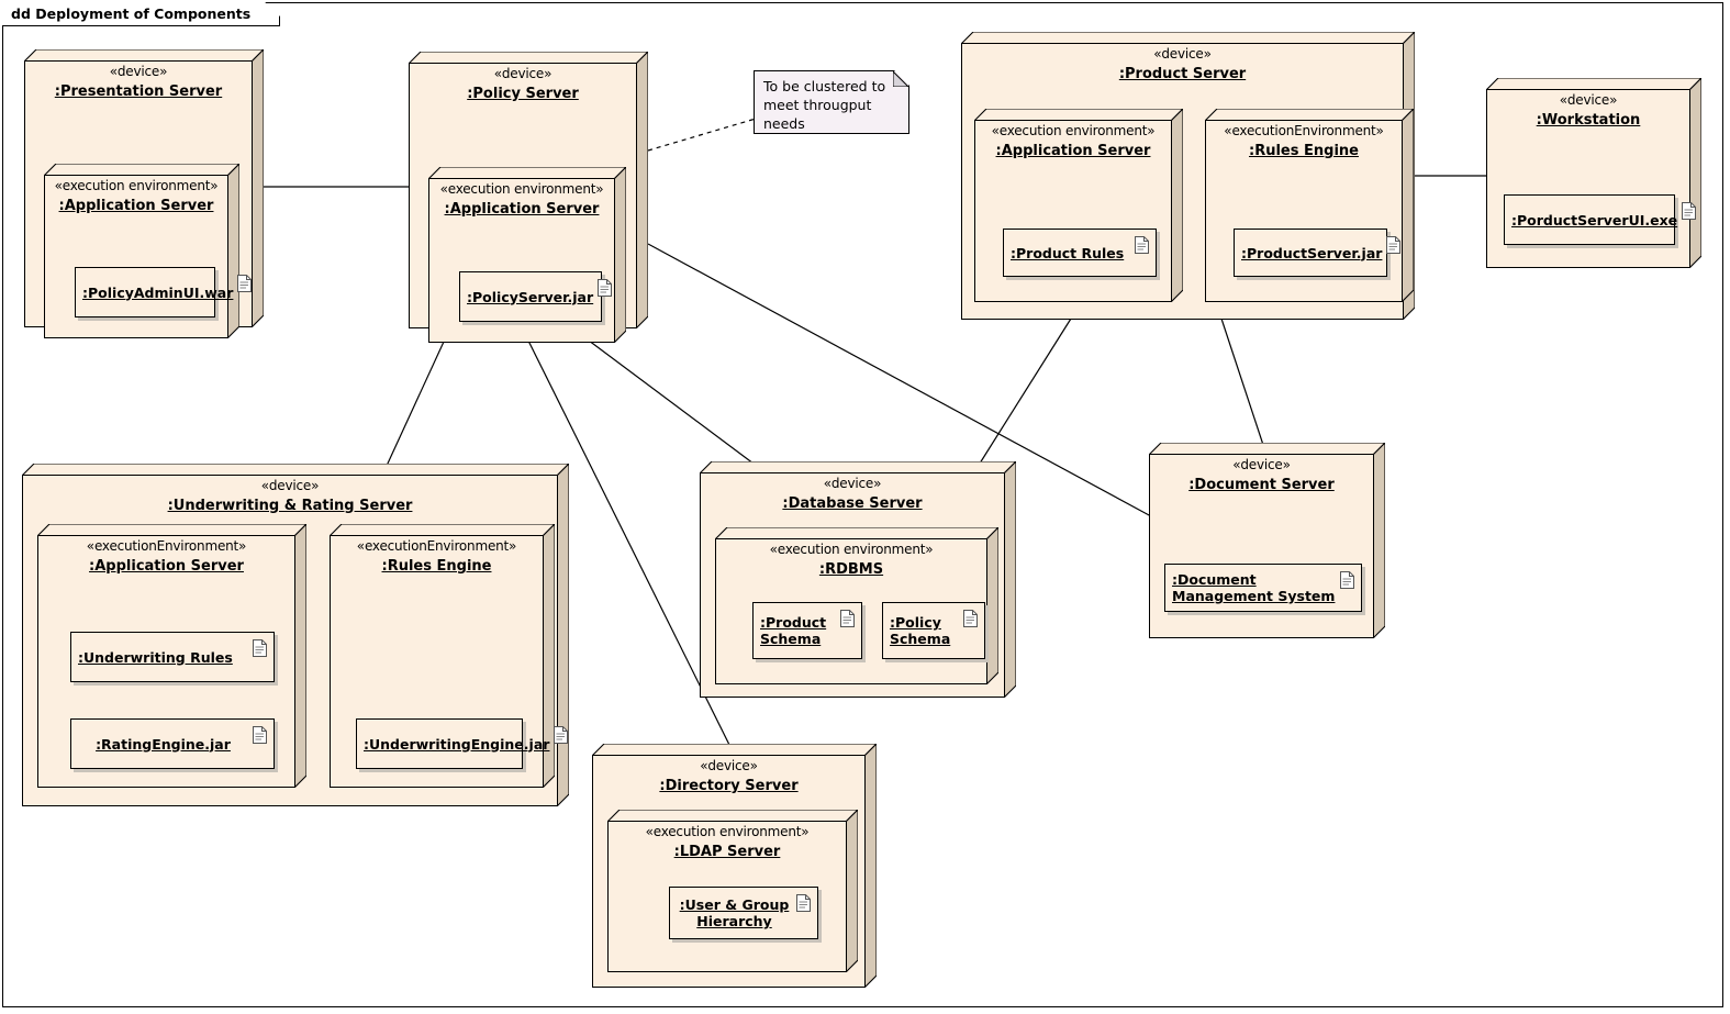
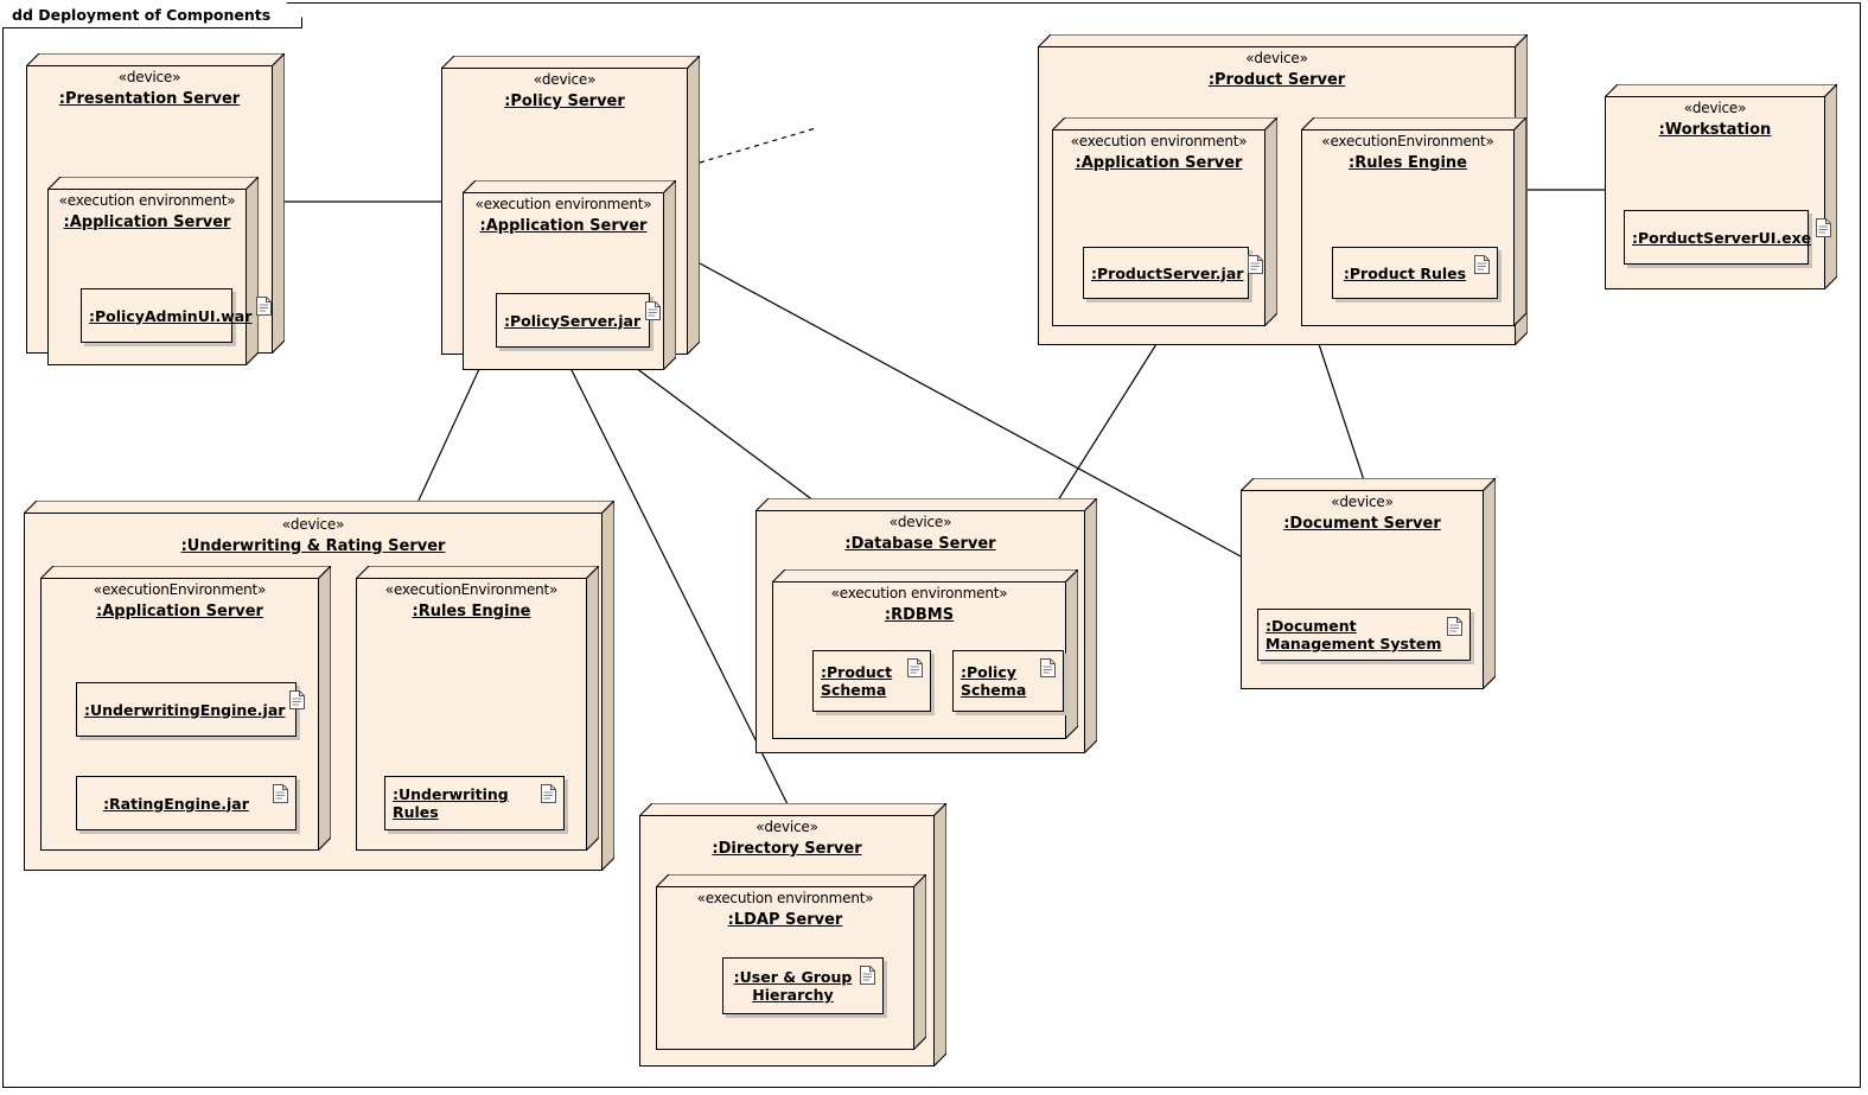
  dd Deployment of Components
  «device»
  :Presentation Server
  «execution environment»
  :Application Server
  :PolicyAdminUI.war
  «device»
  :Policy Server
  «execution environment»
  :Application Server
  :PolicyServer.jar
- To be clustered to meet througput needs
  «device»
  :Product Server
  «execution environment»
  :Application Server
- :Product Rules
+ :ProductServer.jar
  «executionEnvironment»
  :Rules Engine
- :ProductServer.jar
+ :Product Rules
  «device»
  :Workstation
  :PorductServerUI.exe
  «device»
  :Underwriting & Rating Server
  «executionEnvironment»
  :Application Server
- :Underwriting Rules
+ :UnderwritingEngine.jar
  :RatingEngine.jar
  «executionEnvironment»
  :Rules Engine
- :UnderwritingEngine.jar
+ :Underwriting Rules
  «device»
  :Database Server
  «execution environment»
  :RDBMS
  :Product Schema
  :Policy Schema
  «device»
  :Document Server
  :Document Management System
  «device»
  :Directory Server
  «execution environment»
  :LDAP Server
  :User & Group Hierarchy
